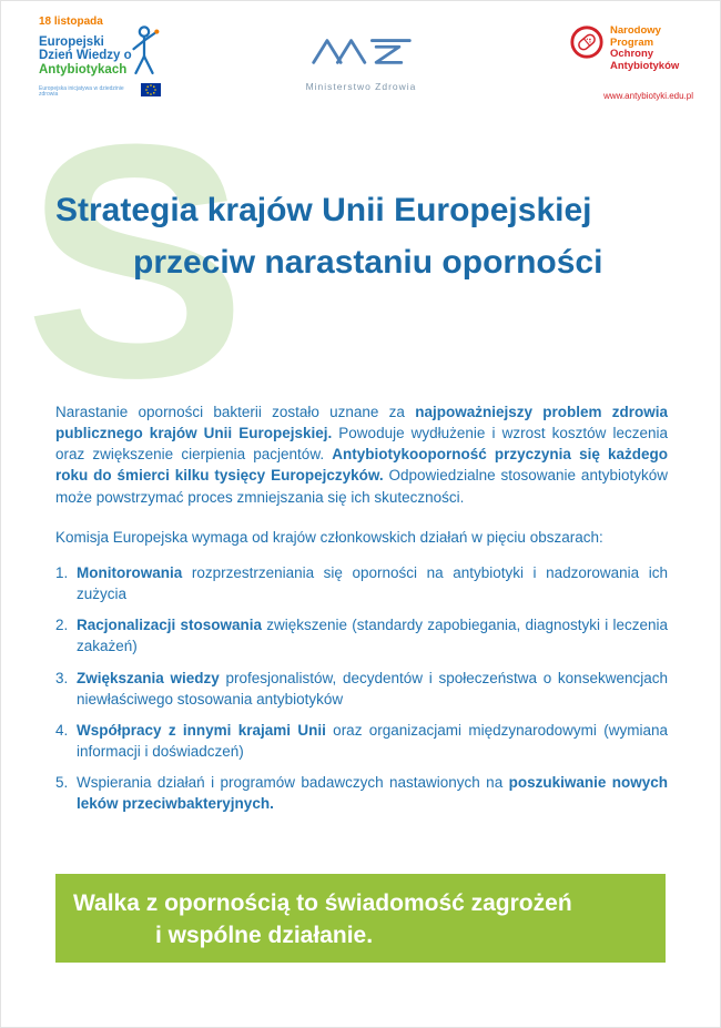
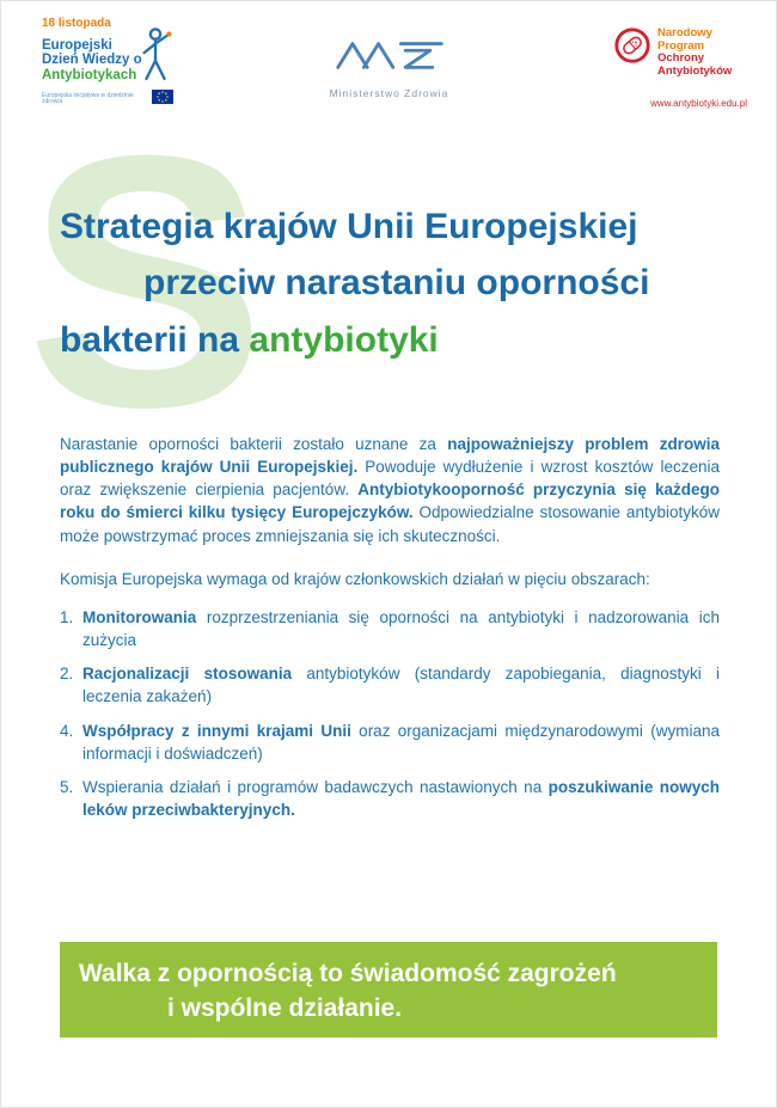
  18 listopada
  Europejski
  Dzień Wiedzy o
  Antybiotykach
  Ministerstwo Zdrowia
  Narodowy
  Program
  Ochrony
  Antybiotyków
  www.antybiotyki.edu.pl
  S
  Strategia krajów Unii Europejskiej
  przeciw narastaniu oporności
+ bakterii na antybiotyki
  Narastanie oporności bakterii zostało uznane za najpoważniejszy problem zdrowia publicznego krajów Unii Europejskiej. Powoduje wydłużenie i wzrost kosztów leczenia oraz zwiększenie cierpienia pacjentów. Antybiotykooporność przyczynia się każdego roku do śmierci kilku tysięcy Europejczyków. Odpowiedzialne stosowanie antybiotyków może powstrzymać proces zmniejszania się ich skuteczności.
  Komisja Europejska wymaga od krajów członkowskich działań w pięciu obszarach:
  1.
  Monitorowania rozprzestrzeniania się oporności na antybiotyki i nadzorowania ich zużycia
  2.
- Racjonalizacji stosowania zwiększenie (standardy zapobiegania, diagnostyki i leczenia zakażeń)
+ Racjonalizacji stosowania antybiotyków (standardy zapobiegania, diagnostyki i leczenia zakażeń)
- 3.
- Zwiększania wiedzy profesjonalistów, decydentów i społeczeństwa o konsekwencjach niewłaściwego stosowania antybiotyków
  4.
  Współpracy z innymi krajami Unii oraz organizacjami międzynarodowymi (wymiana informacji i doświadczeń)
  5.
  Wspierania działań i programów badawczych nastawionych na poszukiwanie nowych leków przeciwbakteryjnych.
  Walka z opornością to świadomość zagrożeń
  i wspólne działanie.
